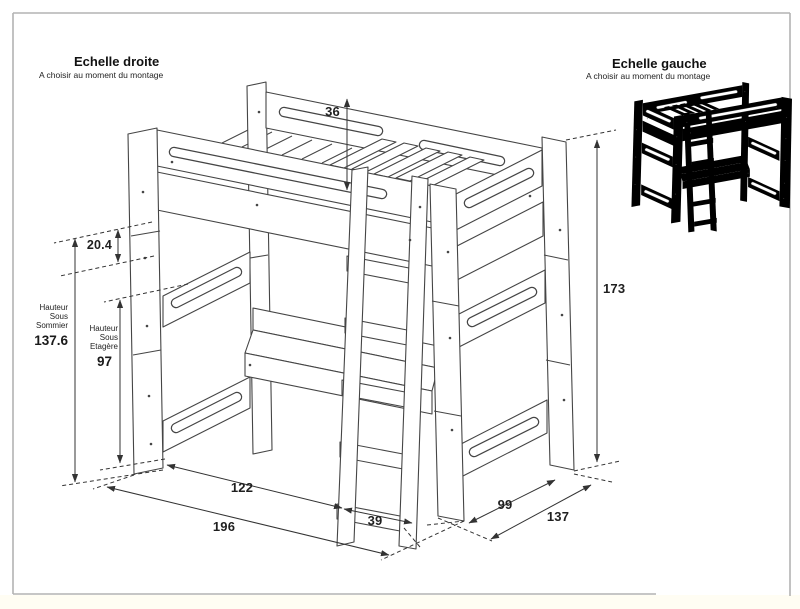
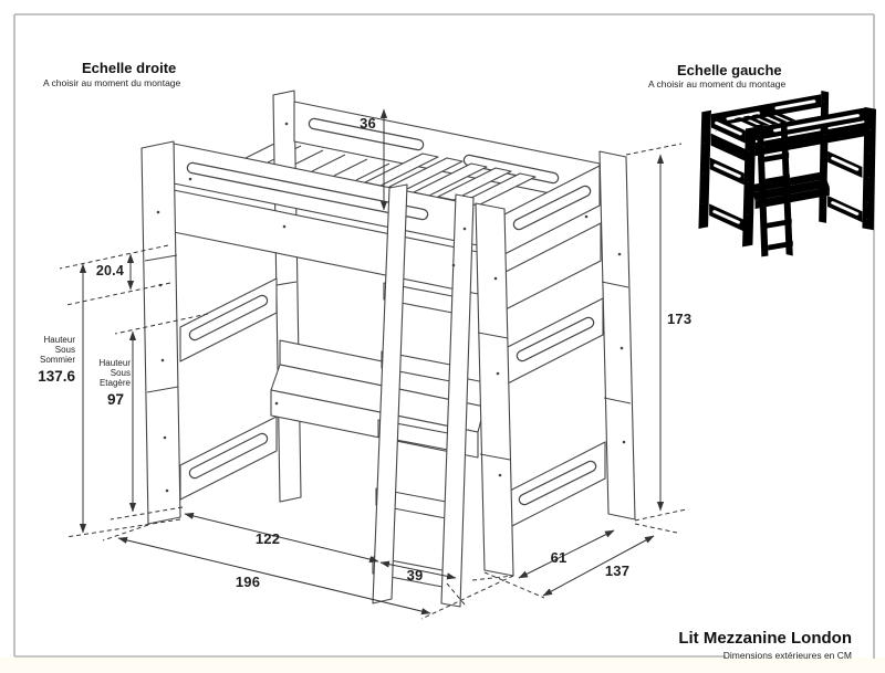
  Echelle droite
  A choisir au moment du montage
  Echelle gauche
  A choisir au moment du montage
  36
  20.4
  Hauteur
  Sous
  Sommier
  137.6
  Hauteur
  Sous
  Etagère
  97
  173
  122
  196
  39
- 99
+ 61
  137
+ Lit Mezzanine London
+ Dimensions extérieures en CM
